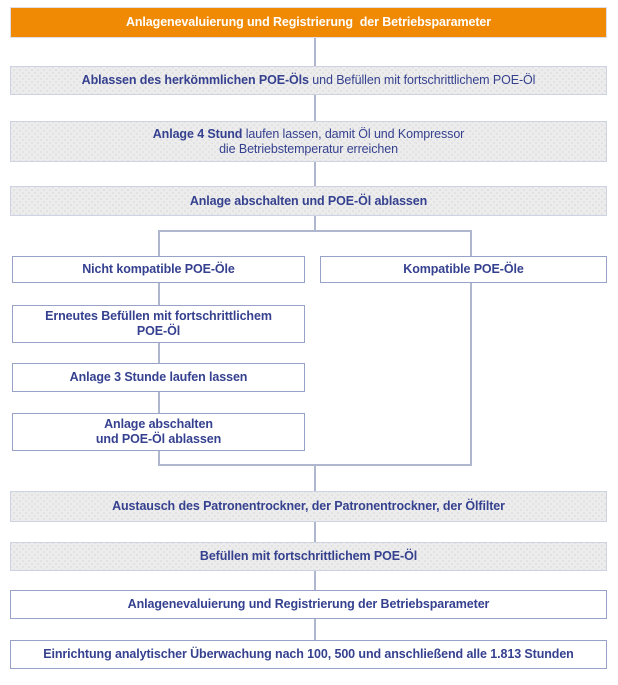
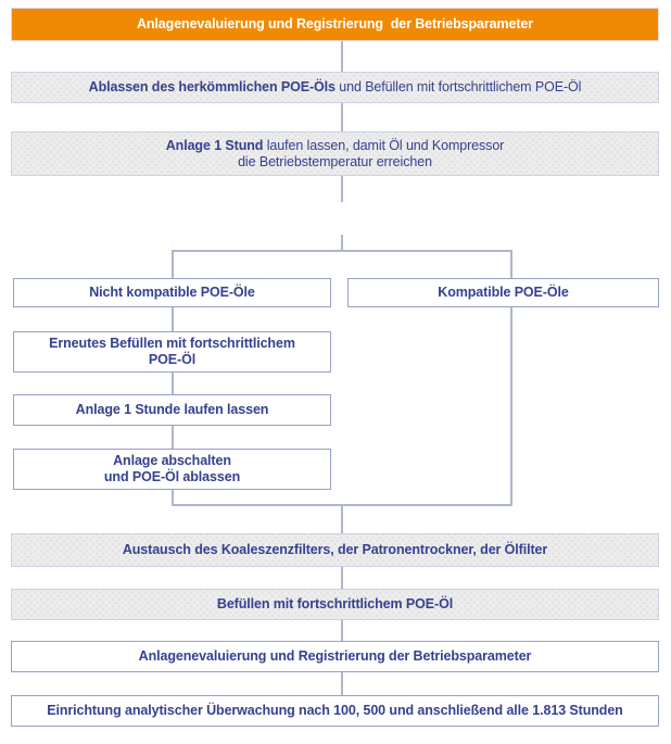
  Anlagenevaluierung und Registrierung der Betriebsparameter
  Ablassen des herkömmlichen POE-Öls und Befüllen mit fortschrittlichem POE-Öl
- Anlage 4 Stund laufen lassen, damit Öl und Kompressor
+ Anlage 1 Stund laufen lassen, damit Öl und Kompressor
  die Betriebstemperatur erreichen
- Anlage abschalten und POE-Öl ablassen
  Nicht kompatible POE-Öle
  Kompatible POE-Öle
  Erneutes Befüllen mit fortschrittlichem
  POE-Öl
- Anlage 3 Stunde laufen lassen
+ Anlage 1 Stunde laufen lassen
  Anlage abschalten
  und POE-Öl ablassen
- Austausch des Patronentrockner, der Patronentrockner, der Ölfilter
+ Austausch des Koaleszenzfilters, der Patronentrockner, der Ölfilter
  Befüllen mit fortschrittlichem POE-Öl
  Anlagenevaluierung und Registrierung der Betriebsparameter
  Einrichtung analytischer Überwachung nach 100, 500 und anschließend alle 1.813 Stunden
